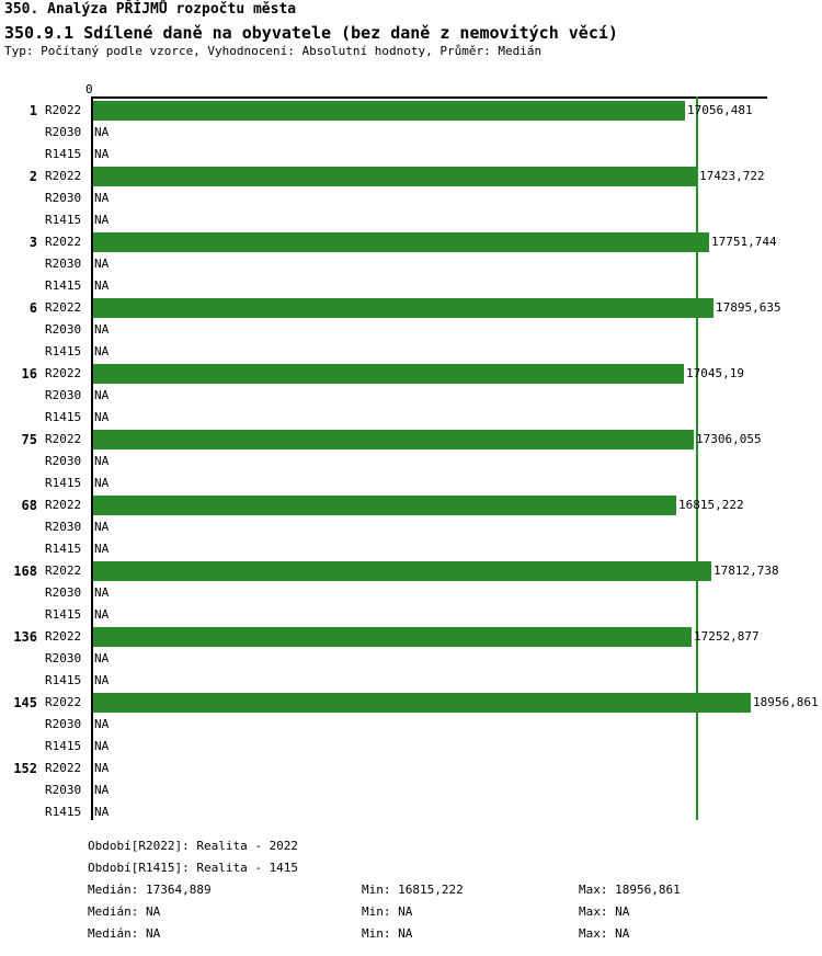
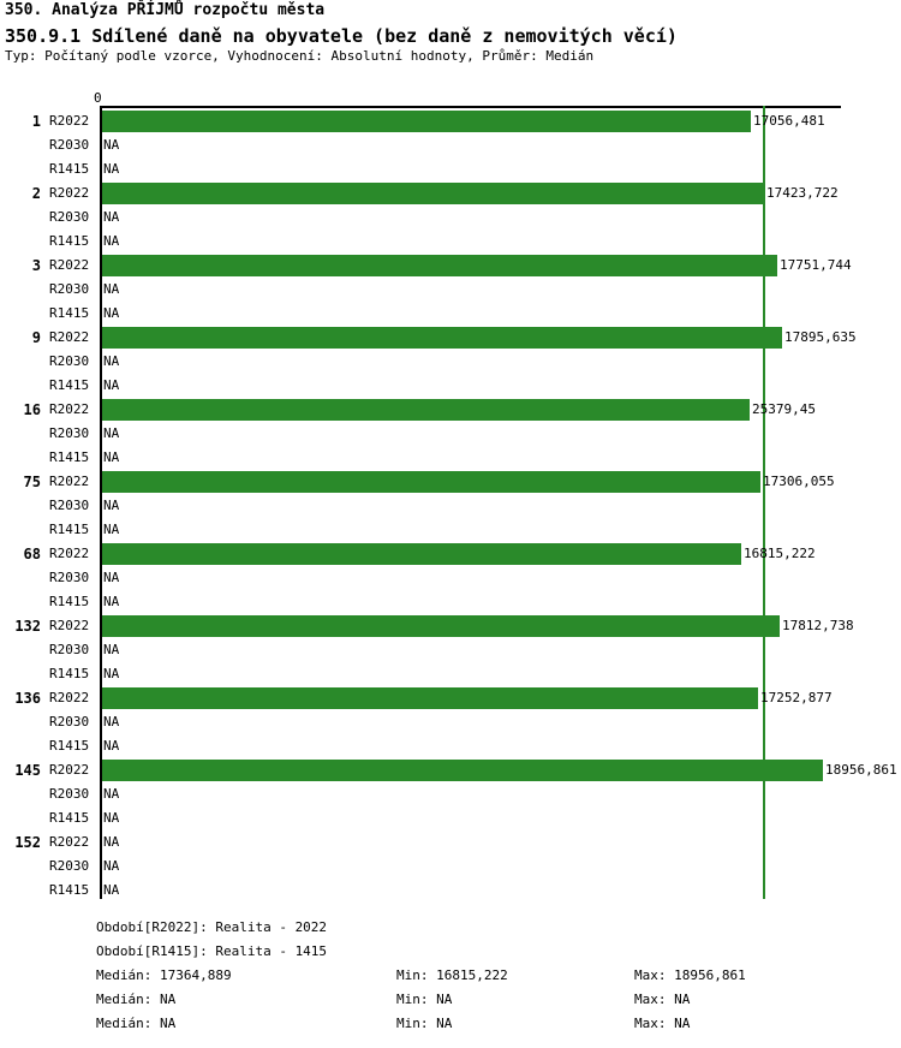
  350. Analýza PŘÍJMŮ rozpočtu města
  350.9.1 Sdílené daně na obyvatele (bez daně z nemovitých věcí)
  Typ: Počítaný podle vzorce, Vyhodnocení: Absolutní hodnoty, Průměr: Medián
  0
  1
  R2022
  17056,481
  R2030
  NA
  R1415
  NA
  2
  R2022
  17423,722
  R2030
  NA
  R1415
  NA
  3
  R2022
  17751,744
  R2030
  NA
  R1415
  NA
- 6
+ 9
  R2022
  17895,635
  R2030
  NA
  R1415
  NA
  16
  R2022
- 17045,19
+ 25379,45
  R2030
  NA
  R1415
  NA
  75
  R2022
  17306,055
  R2030
  NA
  R1415
  NA
  68
  R2022
  16815,222
  R2030
  NA
  R1415
  NA
- 168
+ 132
  R2022
  17812,738
  R2030
  NA
  R1415
  NA
  136
  R2022
  17252,877
  R2030
  NA
  R1415
  NA
  145
  R2022
  18956,861
  R2030
  NA
  R1415
  NA
  152
  R2022
  NA
  R2030
  NA
  R1415
  NA
  Období[R2022]: Realita - 2022
  Období[R1415]: Realita - 1415
  Medián: 17364,889
  Min: 16815,222
  Max: 18956,861
  Medián: NA
  Min: NA
  Max: NA
  Medián: NA
  Min: NA
  Max: NA
